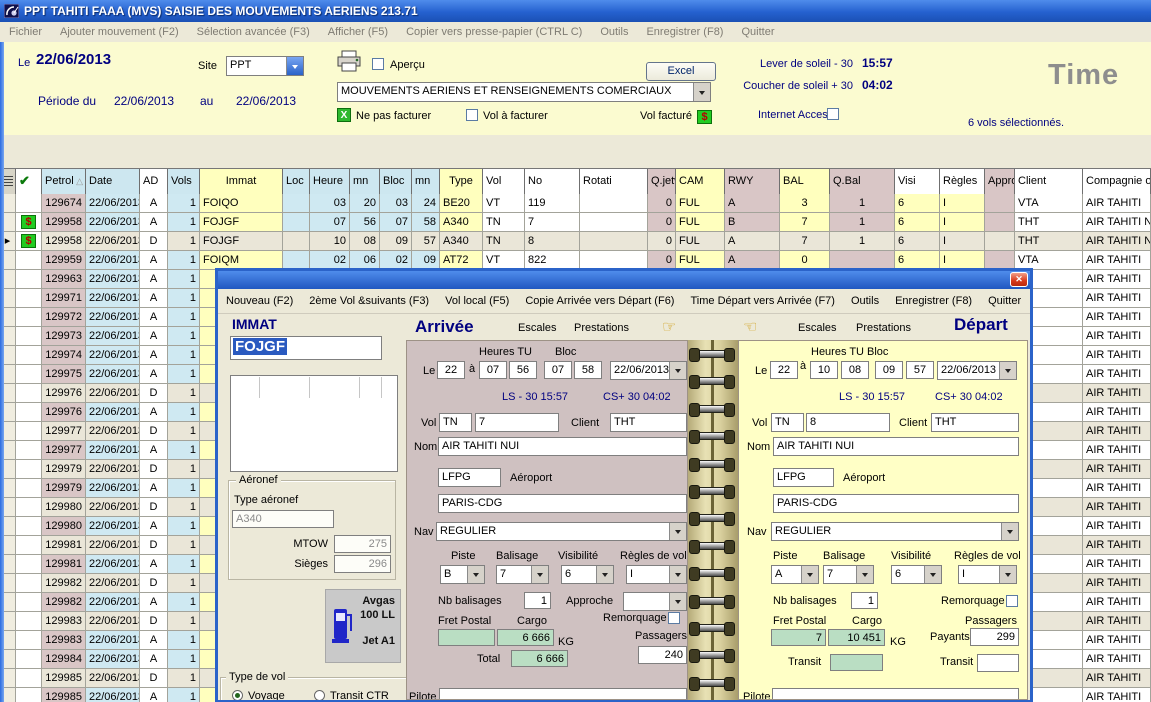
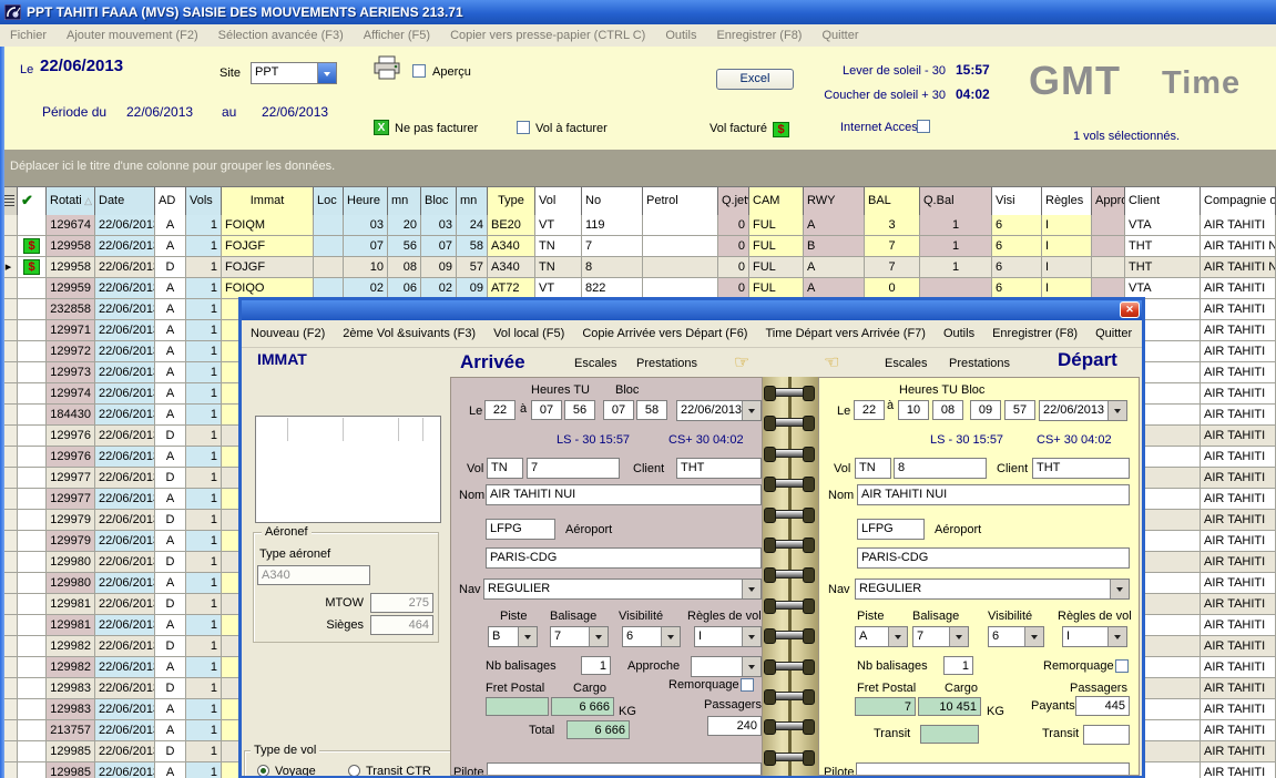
  PPT TAHITI FAAA (MVS) SAISIE DES MOUVEMENTS AERIENS 213.71
  Fichier
  Ajouter mouvement (F2)
  Sélection avancée (F3)
  Afficher (F5)
  Copier vers presse-papier (CTRL C)
  Outils
  Enregistrer (F8)
  Quitter
  Le
  22/06/2013
  Période du
  22/06/2013
  au
  22/06/2013
  Site
  PPT
  Aperçu
- MOUVEMENTS AERIENS ET RENSEIGNEMENTS COMERCIAUX
  Excel
  X
  Ne pas facturer
  Vol à facturer
  Vol facturé
  $
  Lever de soleil - 30
  15:57
  Coucher de soleil + 30
  04:02
  Internet Acces
+ GMT
  Time
- 6 vols sélectionnés.
+ 1 vols sélectionnés.
+ Déplacer ici le titre d'une colonne pour grouper les données.
- ✔ Petrol
+ ✔ Rotati
  △
- Date AD Vols Immat Loc Heure mn Bloc mn Type Vol No Rotati Q.jet CAM RWY BAL Q.Bal Visi Règles Appr Client Compagnie o
+ Date AD Vols Immat Loc Heure mn Bloc mn Type Vol No Petrol Q.jet CAM RWY BAL Q.Bal Visi Règles Appr Client Compagnie o
- 129674 22/06/201 A 1 FOIQO 03 20 03 24 BE20 VT 119 0 FUL A 3 1 6 I VTA AIR TAHITI
+ 129674 22/06/201 A 1 FOIQM 03 20 03 24 BE20 VT 119 0 FUL A 3 1 6 I VTA AIR TAHITI
  $ 129958 22/06/201 A 1 FOJGF 07 56 07 58 A340 TN 7 0 FUL B 7 1 6 I THT AIR TAHITI N
  ▸ $ 129958 22/06/201 D 1 FOJGF 10 08 09 57 A340 TN 8 0 FUL A 7 1 6 I THT AIR TAHITI N
- 129959 22/06/201 A 1 FOIQM 02 06 02 09 AT72 VT 822 0 FUL A 0 6 I VTA AIR TAHITI
+ 129959 22/06/201 A 1 FOIQO 02 06 02 09 AT72 VT 822 0 FUL A 0 6 I VTA AIR TAHITI
- 129963 22/06/201 A 1 AIR TAHITI
+ 232858 22/06/201 A 1 AIR TAHITI
  129971 22/06/201 A 1 AIR TAHITI
  129972 22/06/201 A 1 AIR TAHITI
  129973 22/06/201 A 1 AIR TAHITI
  129974 22/06/201 A 1 AIR TAHITI
- 129975 22/06/201 A 1 AIR TAHITI
+ 184430 22/06/201 A 1 AIR TAHITI
  129976 22/06/201 D 1 AIR TAHITI
  129976 22/06/201 A 1 AIR TAHITI
  129977 22/06/201 D 1 AIR TAHITI
  129977 22/06/201 A 1 AIR TAHITI
  129979 22/06/201 D 1 AIR TAHITI
  129979 22/06/201 A 1 AIR TAHITI
  129980 22/06/201 D 1 AIR TAHITI
  129980 22/06/201 A 1 AIR TAHITI
  129981 22/06/201 D 1 AIR TAHITI
  129981 22/06/201 A 1 AIR TAHITI
  129982 22/06/201 D 1 AIR TAHITI
  129982 22/06/201 A 1 AIR TAHITI
  129983 22/06/201 D 1 AIR TAHITI
  129983 22/06/201 A 1 AIR TAHITI
- 129984 22/06/201 A 1 AIR TAHITI
+ 213757 22/06/201 A 1 AIR TAHITI
  129985 22/06/201 D 1 AIR TAHITI
  129985 22/06/201 A 1 AIR TAHITI
  ✕
  Nouveau (F2)
  2ème Vol &suivants (F3)
  Vol local (F5)
  Copie Arrivée vers Départ (F6)
  Time Départ vers Arrivée (F7)
  Outils
  Enregistrer (F8)
  Quitter
  IMMAT
- FOJGF
  Aéronef
  Type aéronef
  A340
  MTOW
  275
  Sièges
- 296
+ 464
- Avgas
- 100 LL
- Jet A1
  Type de vol
  Voyage
  Transit CTR
  Arrivée
  Escales
  Prestations
  ☞
  ☜
  Escales
  Prestations
  Départ
  Heures TU
  Bloc
  Le
  22
  à
  07
  56
  07
  58
  22/06/2013
  LS - 30 15:57
  CS+ 30 04:02
  Vol
  TN
  7
  Client
  THT
  Nom
  AIR TAHITI NUI
  LFPG
  Aéroport
  PARIS-CDG
  Nav
  REGULIER
  Piste
  Balisage
  Visibilité
  Règles de vol
  B
  7
  6
  I
  Nb balisages
  1
  Approche
  Fret Postal
  Cargo
  Remorquage
  6 666
  KG
  Passagers
  Total
  6 666
  240
  Pilote
  Heures TU
  Bloc
  Le
  22
  à
  10
  08
  09
  57
  22/06/2013
  LS - 30 15:57
  CS+ 30 04:02
  Vol
  TN
  8
  Client
  THT
  Nom
  AIR TAHITI NUI
  LFPG
  Aéroport
  PARIS-CDG
  Nav
  REGULIER
  Piste
  Balisage
  Visibilité
  Règles de vol
  A
  7
  6
  I
  Nb balisages
  1
  Remorquage
  Fret Postal
  Cargo
  Passagers
  7
  10 451
  KG
  Payants
- 299
+ 445
  Transit
  Transit
  Pilote
